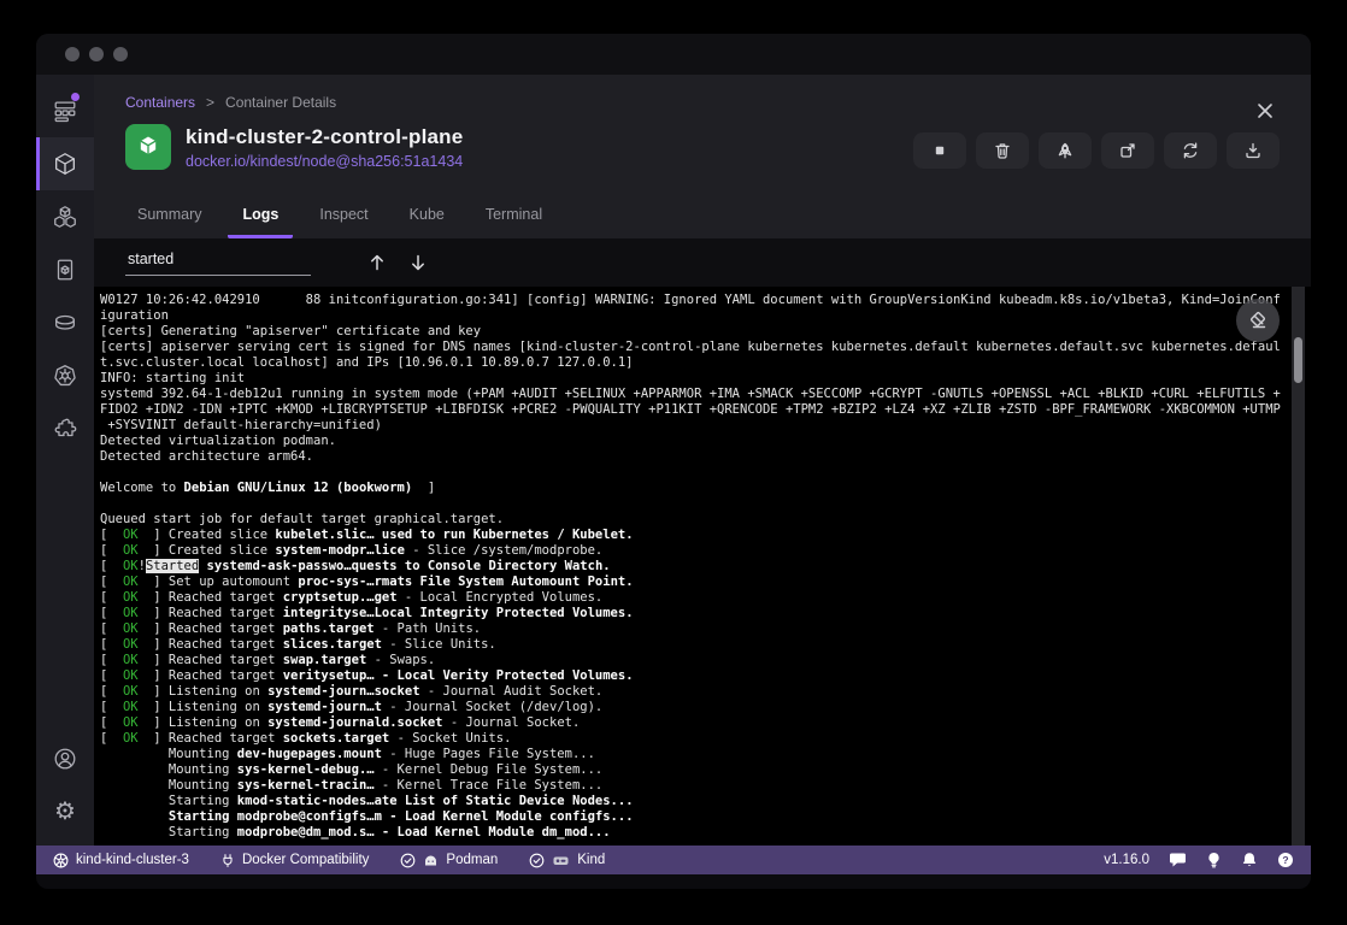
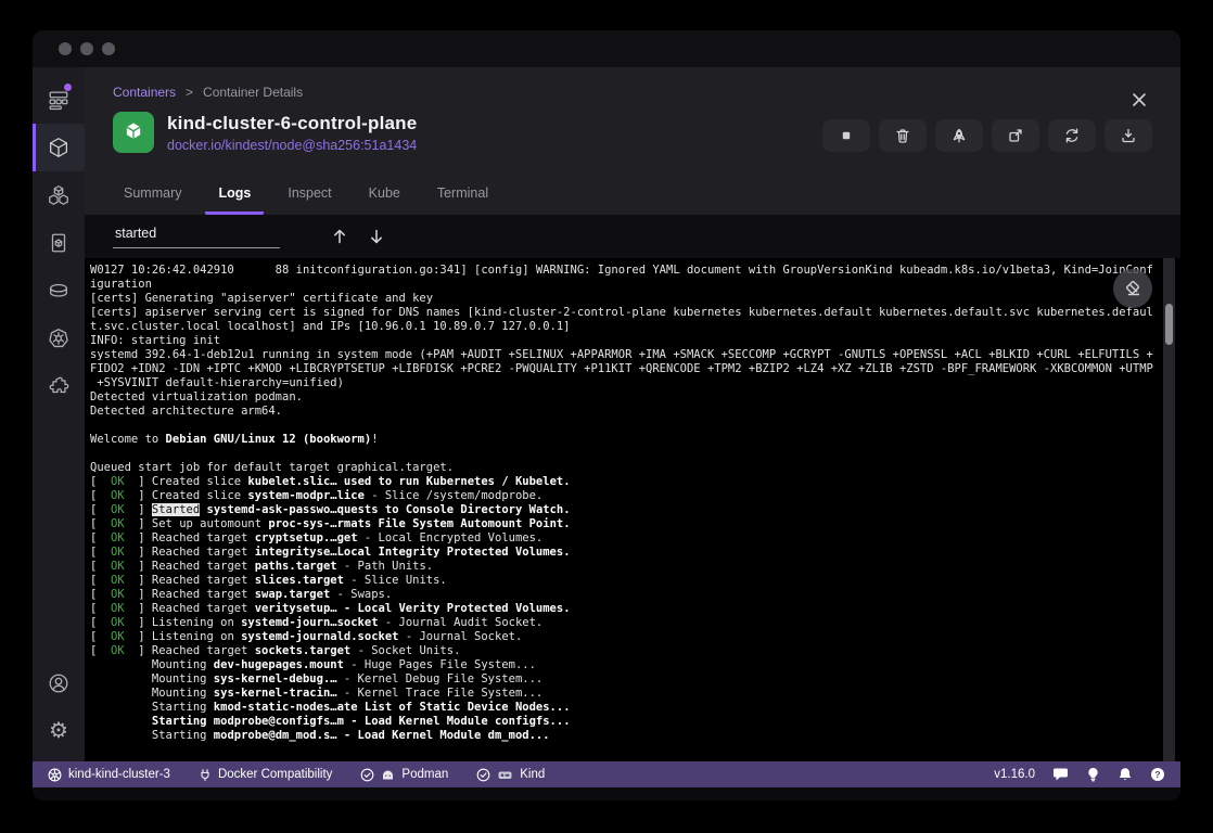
  ⚙
  Containers
  >
  Container Details
- kind-cluster-2-control-plane
+ kind-cluster-6-control-plane
  docker.io/kindest/node@sha256:51a1434
  Summary
  Logs
  Inspect
  Kube
  Terminal
  started
  W0127 10:26:42.042910 88 initconfiguration.go:341] [config] WARNING: Ignored YAML document with GroupVersionKind kubeadm.k8s.io/v1beta3, Kind=JoinConf
  iguration
  [certs] Generating "apiserver" certificate and key
  [certs] apiserver serving cert is signed for DNS names [kind-cluster-2-control-plane kubernetes kubernetes.default kubernetes.default.svc kubernetes.defaul
  t.svc.cluster.local localhost] and IPs [10.96.0.1 10.89.0.7 127.0.0.1]
  INFO: starting init
  systemd 392.64-1-deb12u1 running in system mode (+PAM +AUDIT +SELINUX +APPARMOR +IMA +SMACK +SECCOMP +GCRYPT -GNUTLS +OPENSSL +ACL +BLKID +CURL +ELFUTILS +
  FIDO2 +IDN2 -IDN +IPTC +KMOD +LIBCRYPTSETUP +LIBFDISK +PCRE2 -PWQUALITY +P11KIT +QRENCODE +TPM2 +BZIP2 +LZ4 +XZ +ZLIB +ZSTD -BPF_FRAMEWORK -XKBCOMMON +UTMP
  +SYSVINIT default-hierarchy=unified)
  Detected virtualization podman.
  Detected architecture arm64.
- Welcome to Debian GNU/Linux 12 (bookworm) ]
+ Welcome to Debian GNU/Linux 12 (bookworm)!
  Queued start job for default target graphical.target.
  [ OK ] Created slice kubelet.slic… used to run Kubernetes / Kubelet.
  [ OK ] Created slice system-modpr…lice - Slice /system/modprobe.
- [ OK!Started systemd-ask-passwo…quests to Console Directory Watch.
+ [ OK ] Started systemd-ask-passwo…quests to Console Directory Watch.
  [ OK ] Set up automount proc-sys-…rmats File System Automount Point.
  [ OK ] Reached target cryptsetup.…get - Local Encrypted Volumes.
  [ OK ] Reached target integrityse…Local Integrity Protected Volumes.
  [ OK ] Reached target paths.target - Path Units.
  [ OK ] Reached target slices.target - Slice Units.
  [ OK ] Reached target swap.target - Swaps.
  [ OK ] Reached target veritysetup… - Local Verity Protected Volumes.
  [ OK ] Listening on systemd-journ…socket - Journal Audit Socket.
- [ OK ] Listening on systemd-journ…t - Journal Socket (/dev/log).
  [ OK ] Listening on systemd-journald.socket - Journal Socket.
  [ OK ] Reached target sockets.target - Socket Units.
  Mounting dev-hugepages.mount - Huge Pages File System...
  Mounting sys-kernel-debug.… - Kernel Debug File System...
  Mounting sys-kernel-tracin… - Kernel Trace File System...
  Starting kmod-static-nodes…ate List of Static Device Nodes...
  Starting modprobe@configfs…m - Load Kernel Module configfs...
  Starting modprobe@dm_mod.s… - Load Kernel Module dm_mod...
  kind-kind-cluster-3
  Docker Compatibility
  Podman
  Kind
  v1.16.0
  ?
